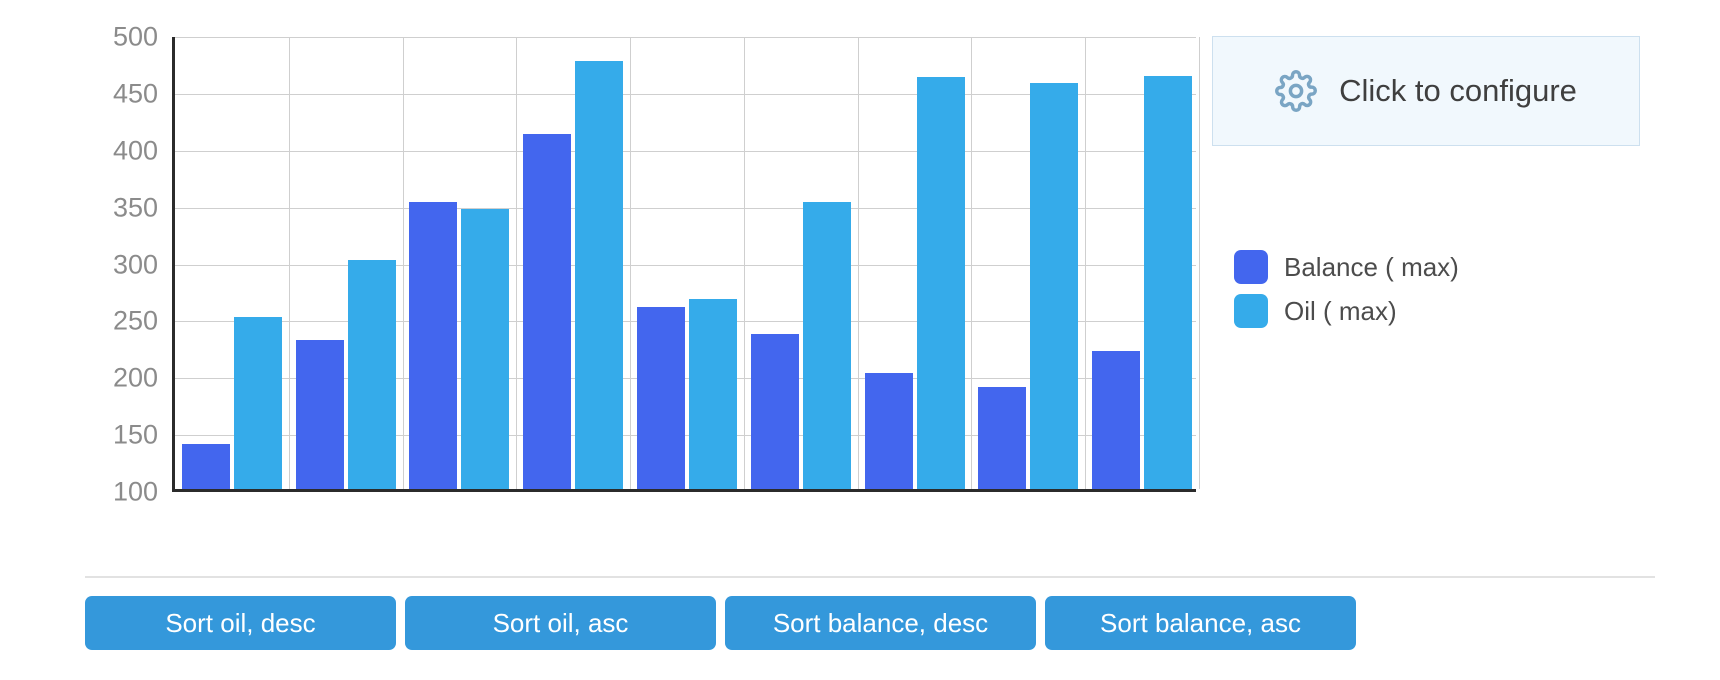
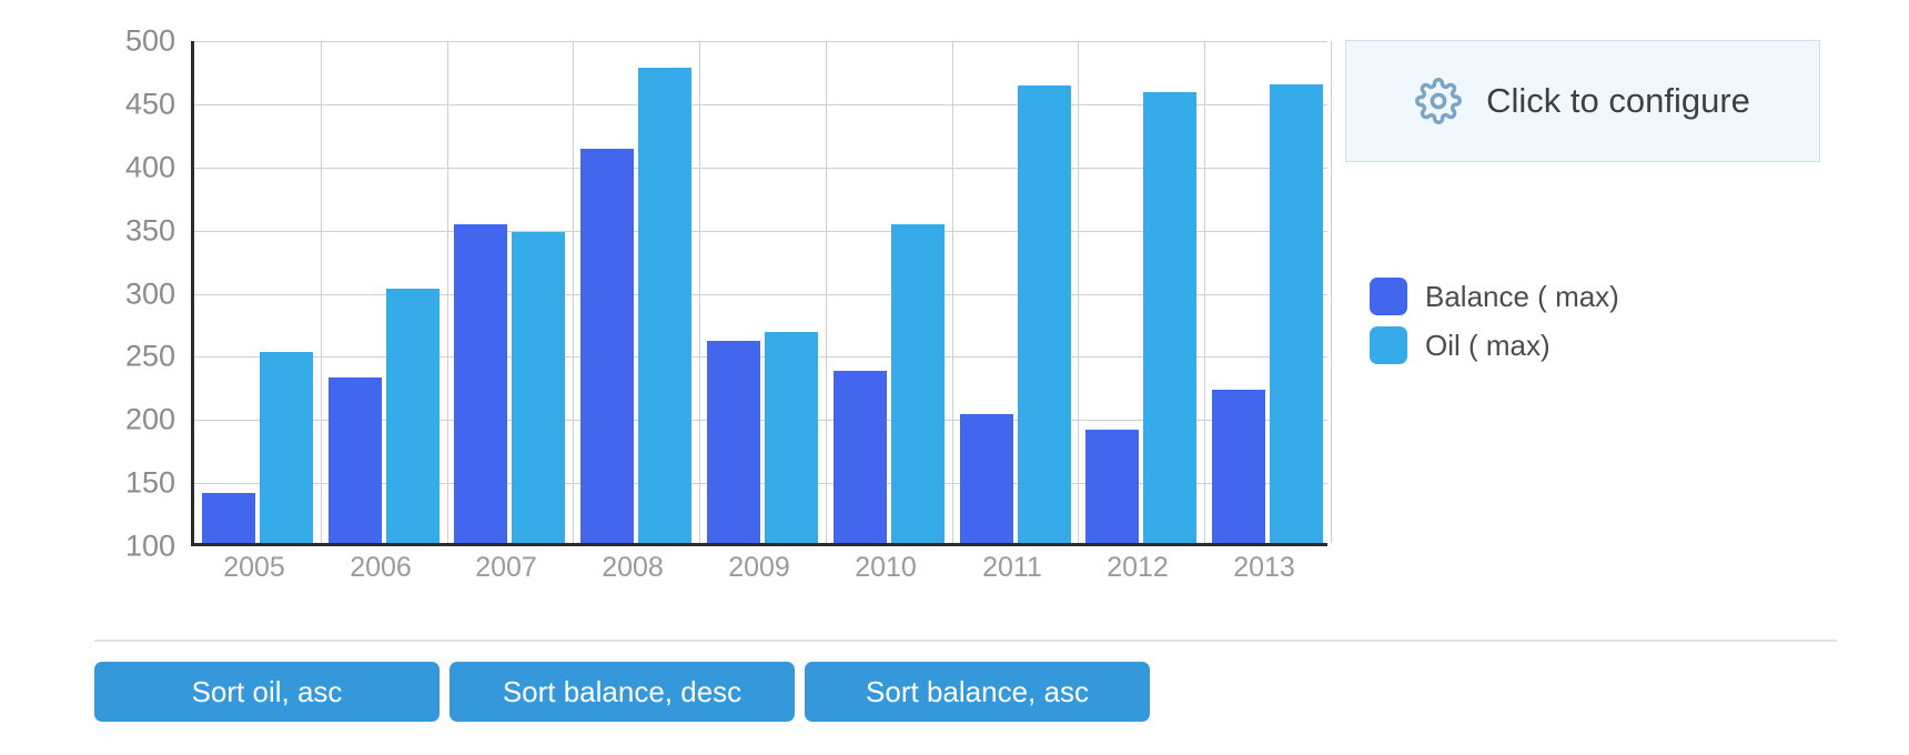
  100
  150
  200
  250
  300
  350
  400
  450
  500
+ 2005
+ 2006
+ 2007
+ 2008
+ 2009
+ 2010
+ 2011
+ 2012
+ 2013
  Click to configure
  Balance ( max)
  Oil ( max)
- Sort oil, desc
  Sort oil, asc
  Sort balance, desc
  Sort balance, asc
